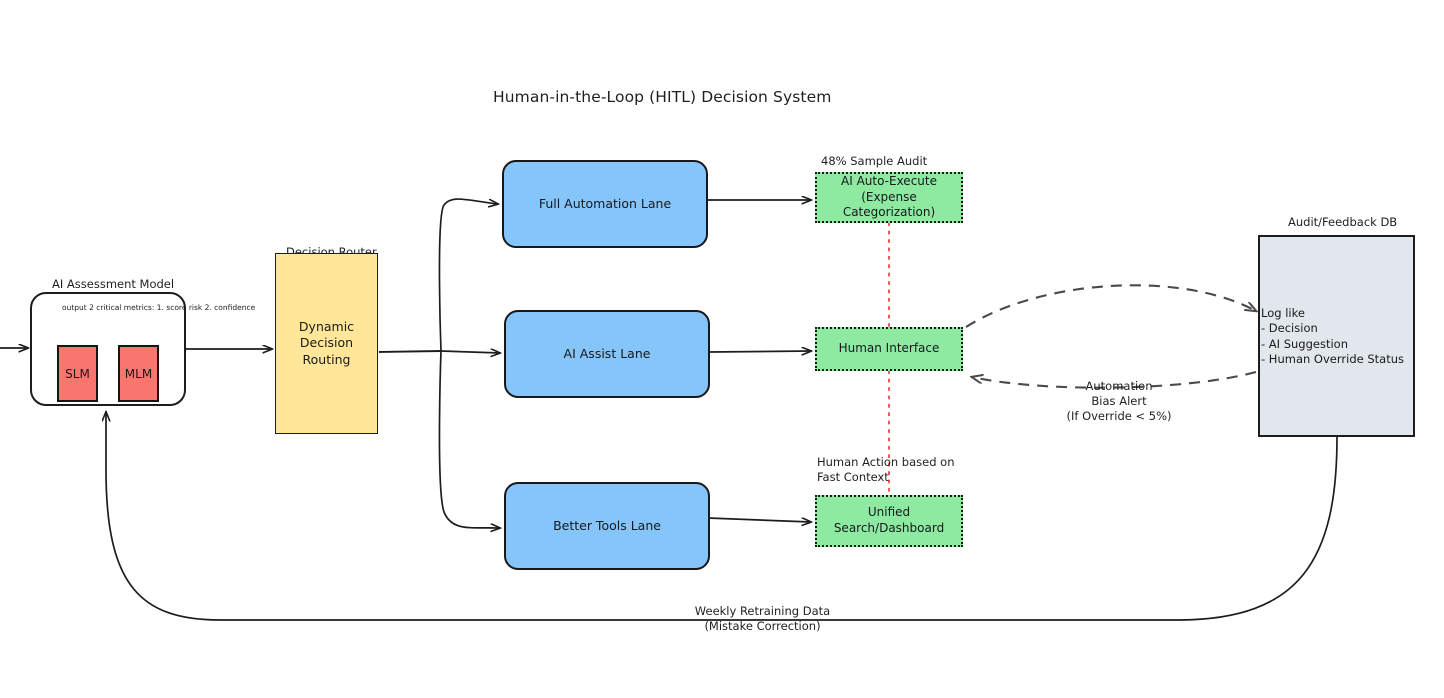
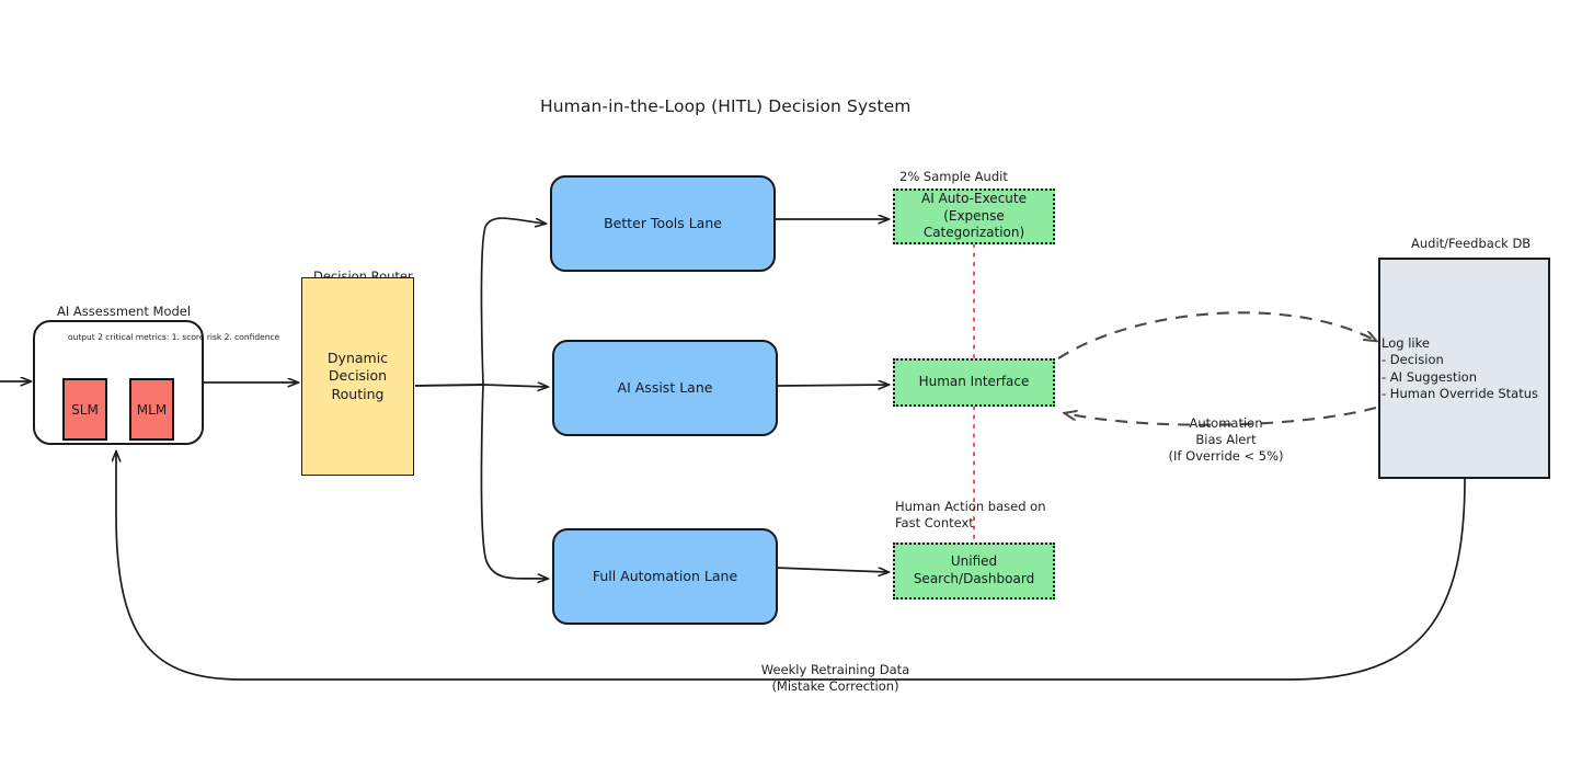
  Human-in-the-Loop (HITL) Decision System
  AI Assessment Model
  output 2 critical metrics: 1. score risk 2. confidence
  SLM
  MLM
  Decision Router
  Dynamic
  Decision
  Routing
- Full Automation Lane
+ Better Tools Lane
  AI Assist Lane
- Better Tools Lane
+ Full Automation Lane
- 48% Sample Audit
+ 2% Sample Audit
  AI Auto-Execute
  (Expense Categorization)
  Human Interface
  Human Action based on
  Fast Context
  Unified
  Search/Dashboard
  Audit/Feedback DB
  Log like
  - Decision
  - AI Suggestion
  - Human Override Status
  Automation
  Bias Alert
  (If Override < 5%)
  Weekly Retraining Data
  (Mistake Correction)
